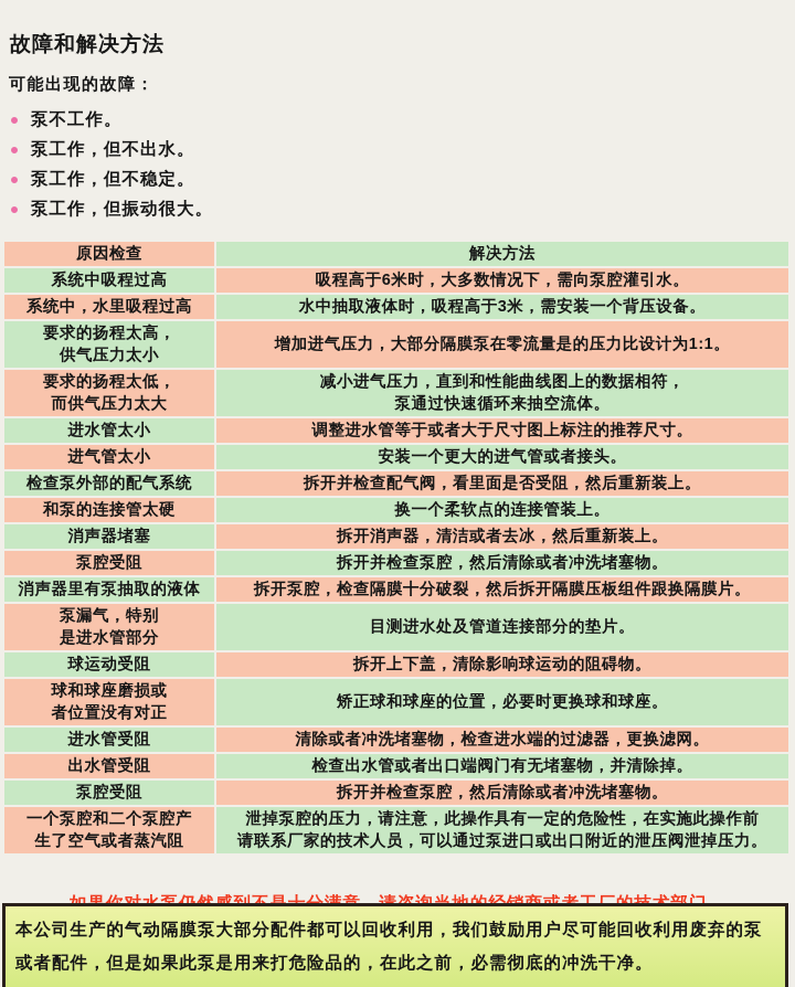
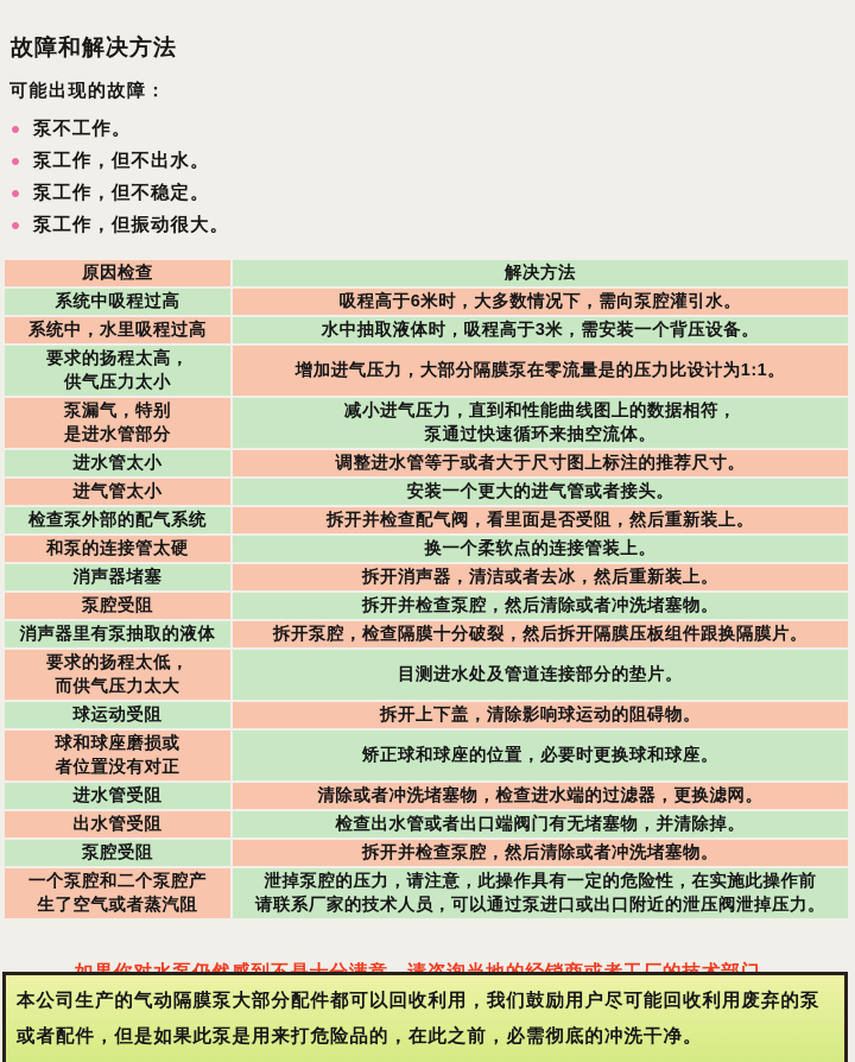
  故障和解决方法
  可能出现的故障：
  泵不工作。
  泵工作，但不出水。
  泵工作，但不稳定。
  泵工作，但振动很大。
  原因检查	解决方法
  系统中吸程过高	吸程高于6米时，大多数情况下，需向泵腔灌引水。
  系统中，水里吸程过高	水中抽取液体时，吸程高于3米，需安装一个背压设备。
  要求的扬程太高， 供气压力太小	增加进气压力，大部分隔膜泵在零流量是的压力比设计为1:1。
- 要求的扬程太低， 而供气压力太大	减小进气压力，直到和性能曲线图上的数据相符， 泵通过快速循环来抽空流体。
+ 泵漏气，特别 是进水管部分	减小进气压力，直到和性能曲线图上的数据相符， 泵通过快速循环来抽空流体。
  进水管太小	调整进水管等于或者大于尺寸图上标注的推荐尺寸。
  进气管太小	安装一个更大的进气管或者接头。
  检查泵外部的配气系统	拆开并检查配气阀，看里面是否受阻，然后重新装上。
  和泵的连接管太硬	换一个柔软点的连接管装上。
  消声器堵塞	拆开消声器，清洁或者去冰，然后重新装上。
  泵腔受阻	拆开并检查泵腔，然后清除或者冲洗堵塞物。
  消声器里有泵抽取的液体	拆开泵腔，检查隔膜十分破裂，然后拆开隔膜压板组件跟换隔膜片。
- 泵漏气，特别 是进水管部分	目测进水处及管道连接部分的垫片。
+ 要求的扬程太低， 而供气压力太大	目测进水处及管道连接部分的垫片。
  球运动受阻	拆开上下盖，清除影响球运动的阻碍物。
  球和球座磨损或 者位置没有对正	矫正球和球座的位置，必要时更换球和球座。
  进水管受阻	清除或者冲洗堵塞物，检查进水端的过滤器，更换滤网。
  出水管受阻	检查出水管或者出口端阀门有无堵塞物，并清除掉。
  泵腔受阻	拆开并检查泵腔，然后清除或者冲洗堵塞物。
  一个泵腔和二个泵腔产 生了空气或者蒸汽阻	泄掉泵腔的压力，请注意，此操作具有一定的危险性，在实施此操作前 请联系厂家的技术人员，可以通过泵进口或出口附近的泄压阀泄掉压力。
  本公司生产的气动隔膜泵大部分配件都可以回收利用，我们鼓励用户尽可能回收利用废弃的泵或者配件，但是如果此泵是用来打危险品的，在此之前，必需彻底的冲洗干净。
